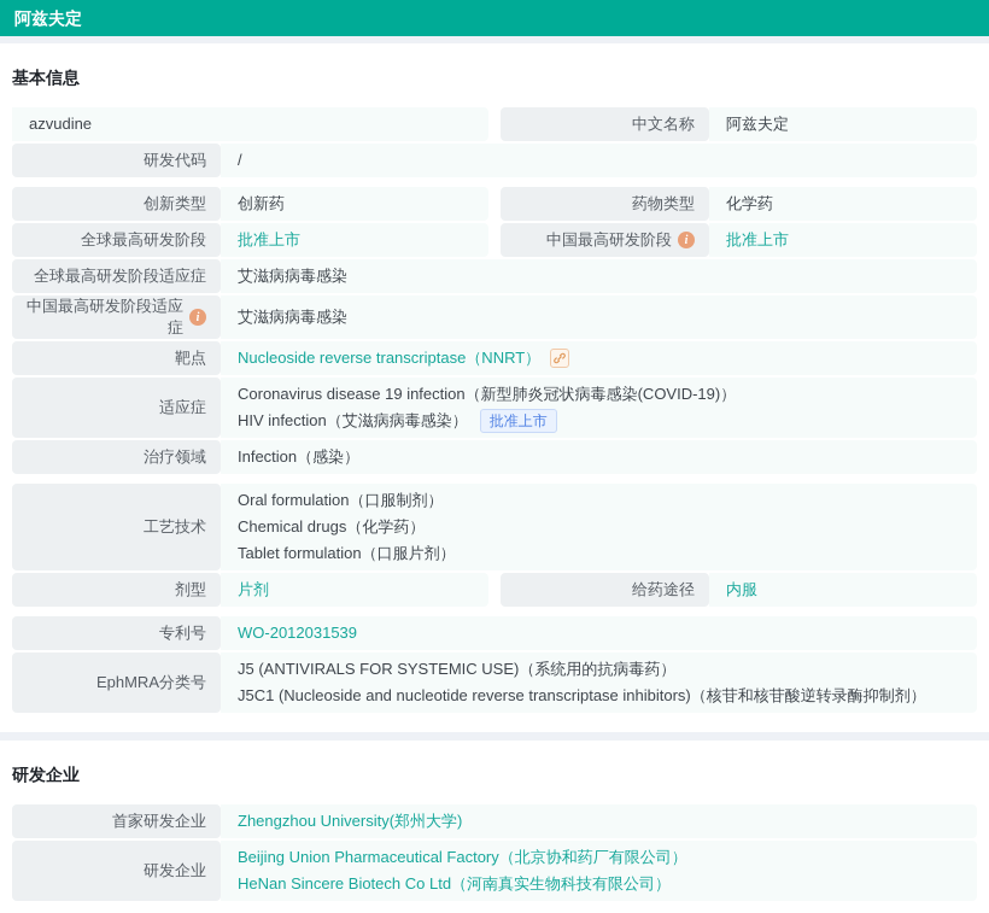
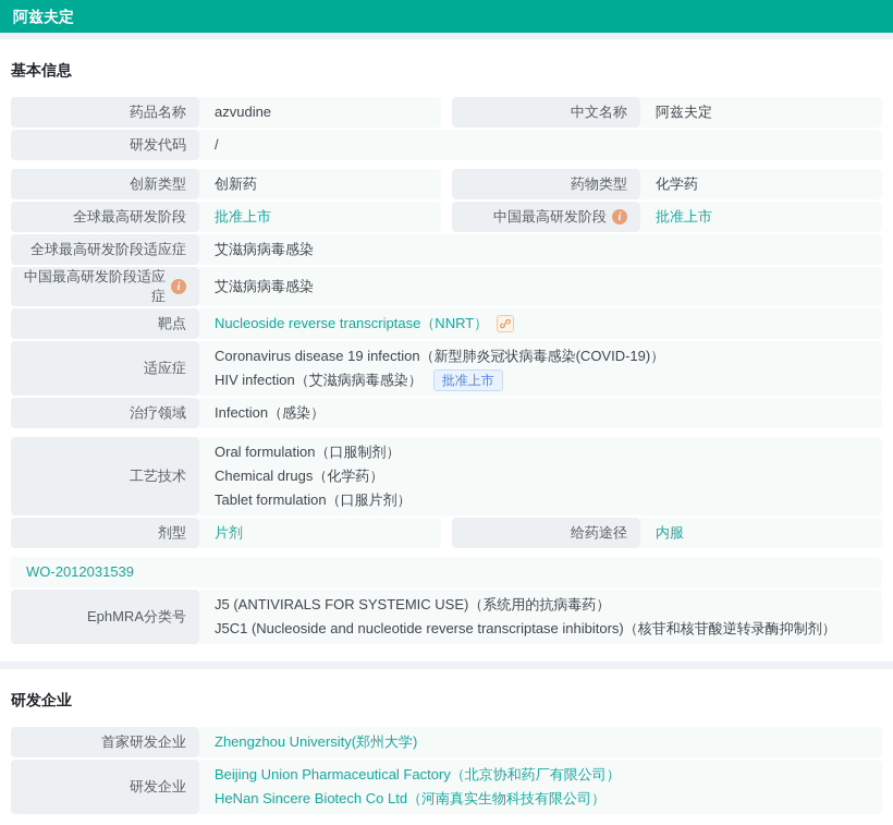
  阿兹夫定
  基本信息
+ 药品名称
  azvudine
  中文名称
  阿兹夫定
  研发代码
  /
  创新类型
  创新药
  药物类型
  化学药
  全球最高研发阶段
  批准上市
  中国最高研发阶段
  i
  批准上市
  全球最高研发阶段适应症
  艾滋病病毒感染
  中国最高研发阶段适应症
  i
  艾滋病病毒感染
  靶点
  Nucleoside reverse transcriptase（NNRT）
  适应症
  Coronavirus disease 19 infection（新型肺炎冠状病毒感染(COVID-19)）
  HIV infection（艾滋病病毒感染）
  批准上市
  治疗领域
  Infection（感染）
  工艺技术
  Oral formulation（口服制剂）
  Chemical drugs（化学药）
  Tablet formulation（口服片剂）
  剂型
  片剂
  给药途径
  内服
- 专利号
  WO-2012031539
  EphMRA分类号
  J5 (ANTIVIRALS FOR SYSTEMIC USE)（系统用的抗病毒药）
  J5C1 (Nucleoside and nucleotide reverse transcriptase inhibitors)（核苷和核苷酸逆转录酶抑制剂）
  研发企业
  首家研发企业
  Zhengzhou University(郑州大学)
  研发企业
  Beijing Union Pharmaceutical Factory（北京协和药厂有限公司）
  HeNan Sincere Biotech Co Ltd（河南真实生物科技有限公司）
